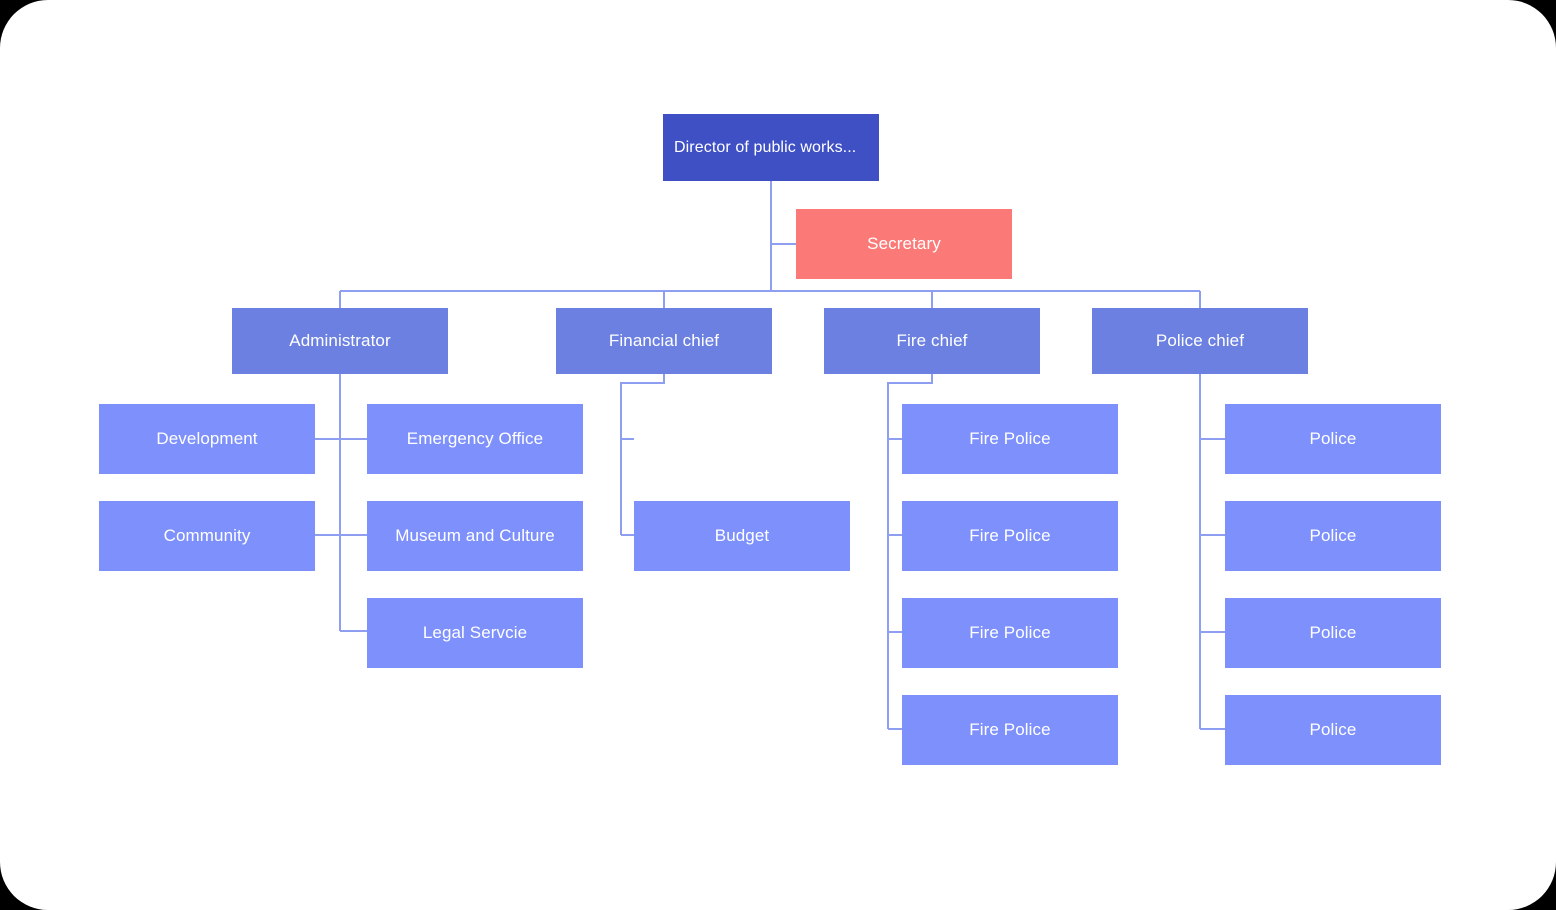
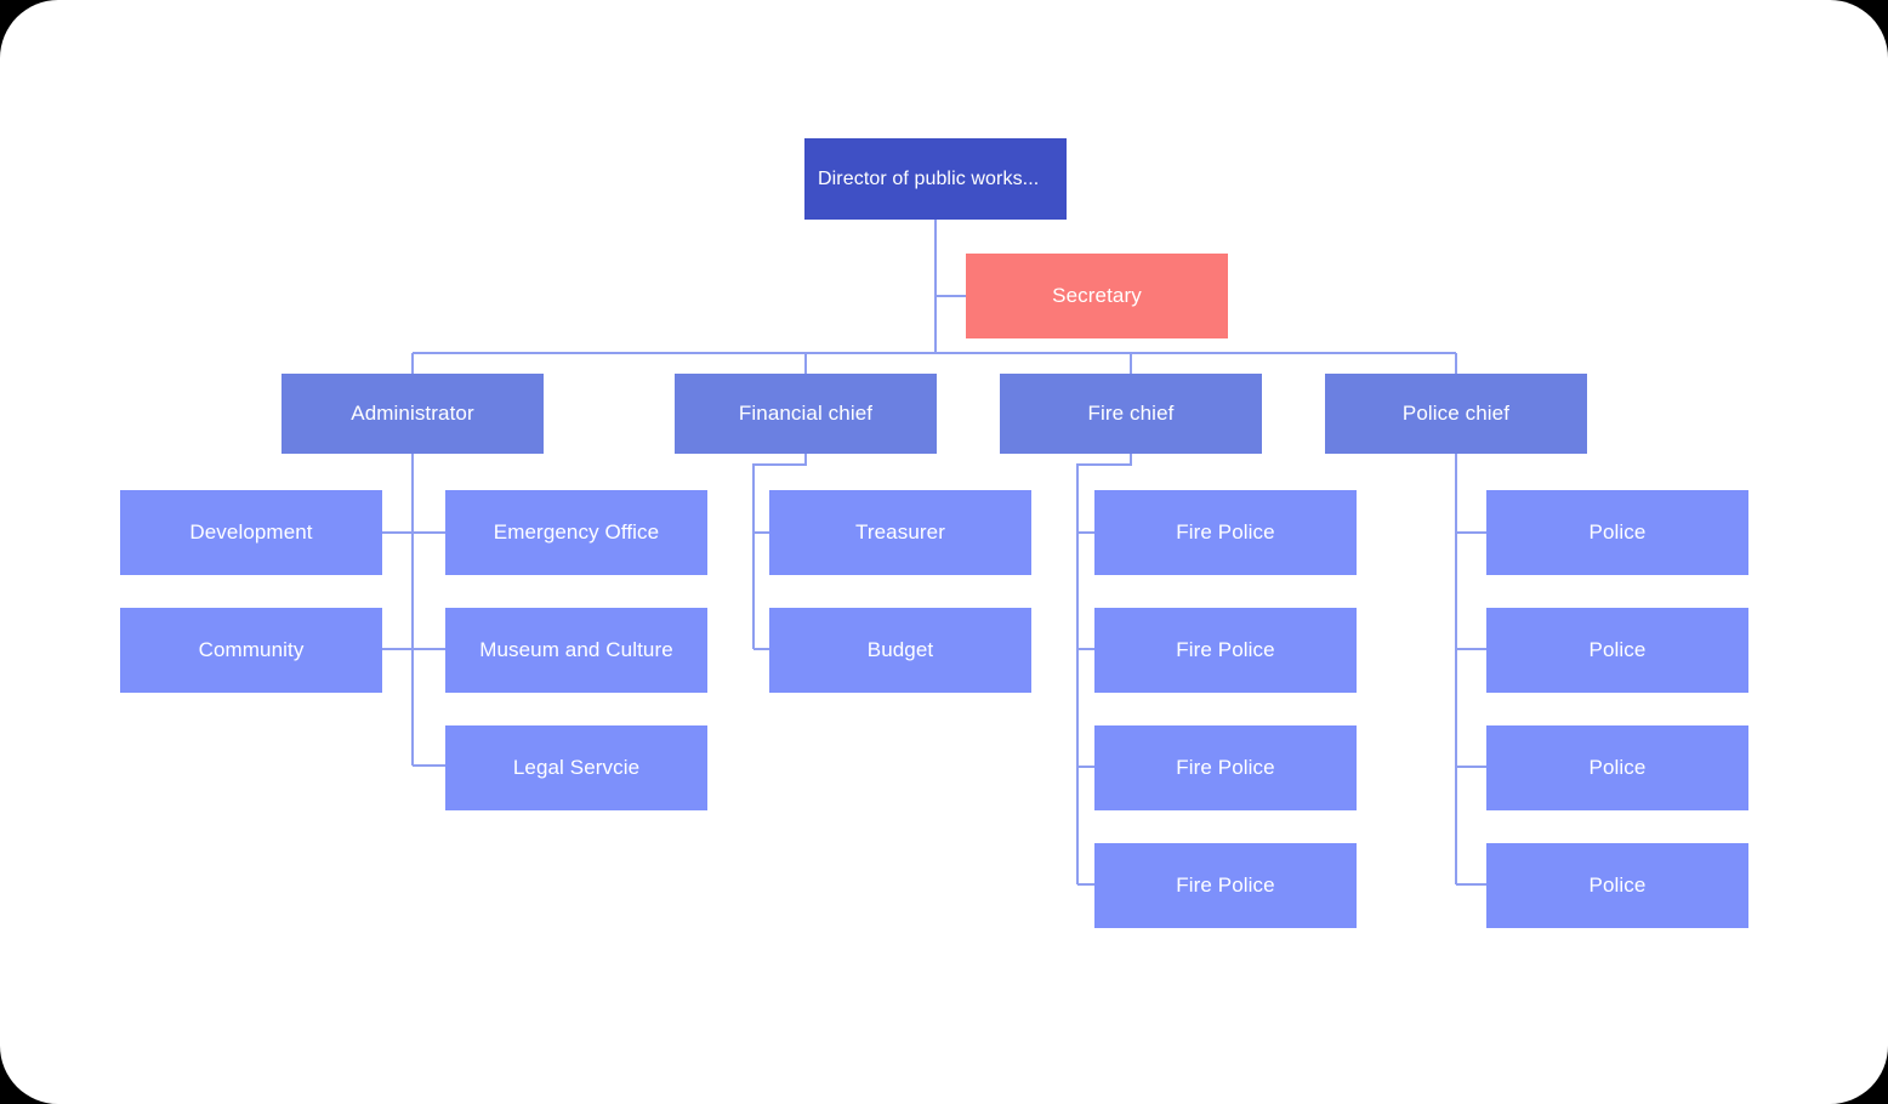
  Director of public works...
  Secretary
  Administrator
  Financial chief
  Fire chief
  Police chief
  Development
  Community
  Emergency Office
  Museum and Culture
  Legal Servcie
+ Treasurer
  Budget
  Fire Police
  Fire Police
  Fire Police
  Fire Police
  Police
  Police
  Police
  Police
